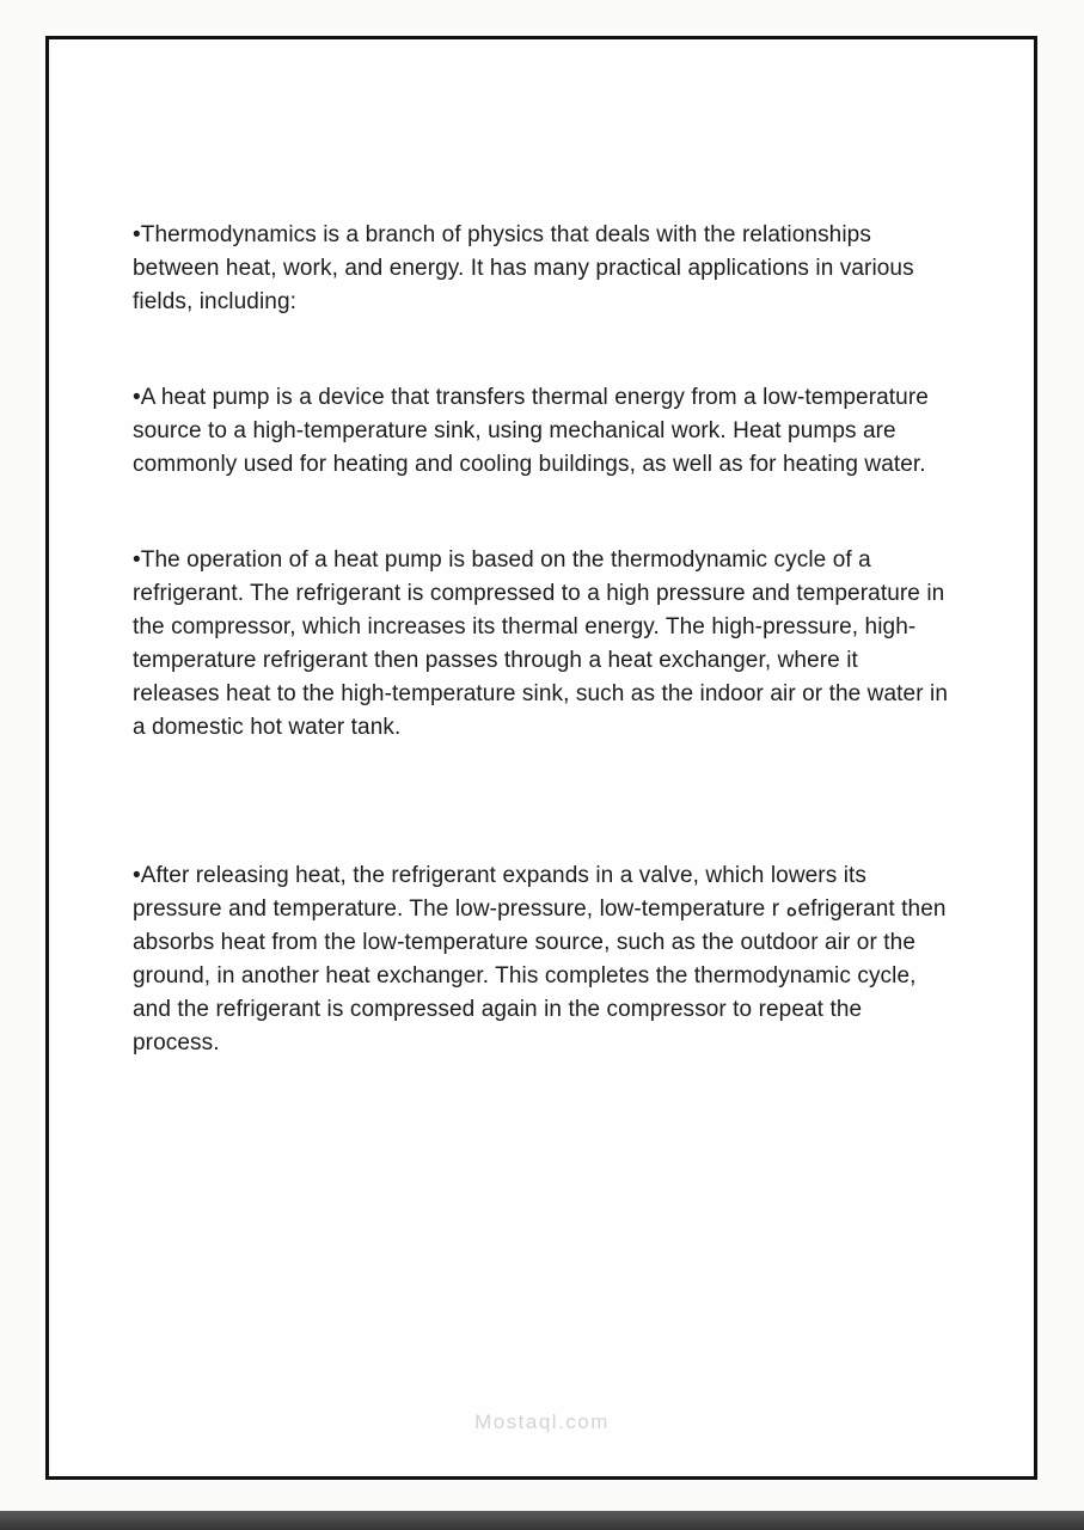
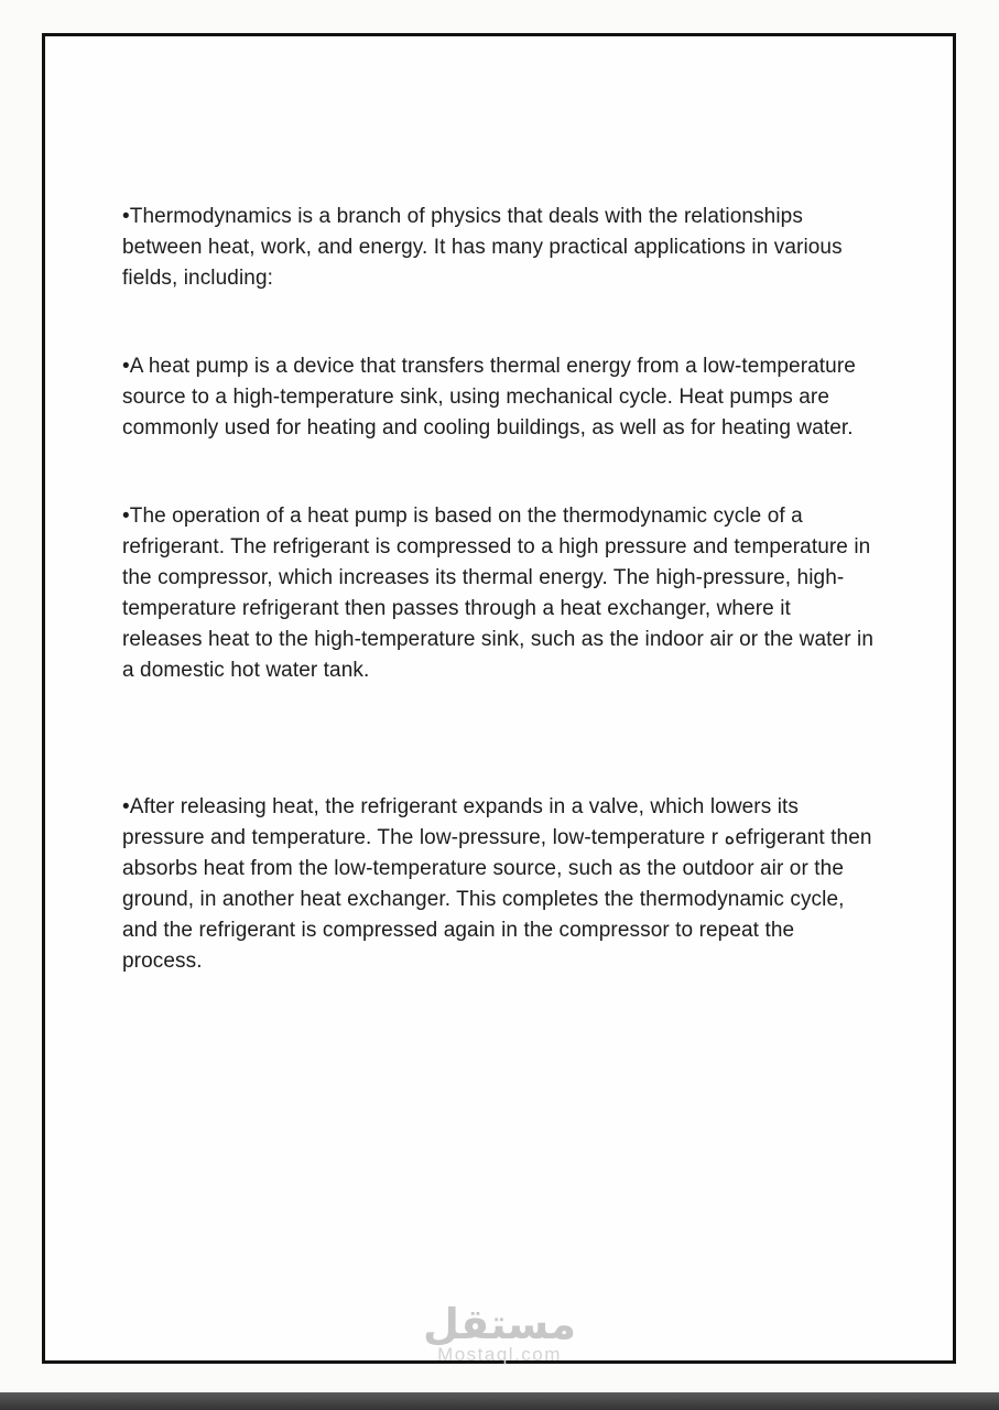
  •Thermodynamics is a branch of physics that deals with the relationships between heat, work, and energy. It has many practical applications in various fields, including:
- •A heat pump is a device that transfers thermal energy from a low-temperature source to a high-temperature sink, using mechanical work. Heat pumps are commonly used for heating and cooling buildings, as well as for heating water.
+ •A heat pump is a device that transfers thermal energy from a low-temperature source to a high-temperature sink, using mechanical cycle. Heat pumps are commonly used for heating and cooling buildings, as well as for heating water.
  •The operation of a heat pump is based on the thermodynamic cycle of a refrigerant. The refrigerant is compressed to a high pressure and temperature in the compressor, which increases its thermal energy. The high-pressure, high-temperature refrigerant then passes through a heat exchanger, where it releases heat to the high-temperature sink, such as the indoor air or the water in a domestic hot water tank.
  •After releasing heat, the refrigerant expands in a valve, which lowers its pressure and temperature. The low-pressure, low-temperature r ﻩefrigerant then absorbs heat from the low-temperature source, such as the outdoor air or the ground, in another heat exchanger. This completes the thermodynamic cycle, and the refrigerant is compressed again in the compressor to repeat the process.
+ مستقل
  Mostaql.com
